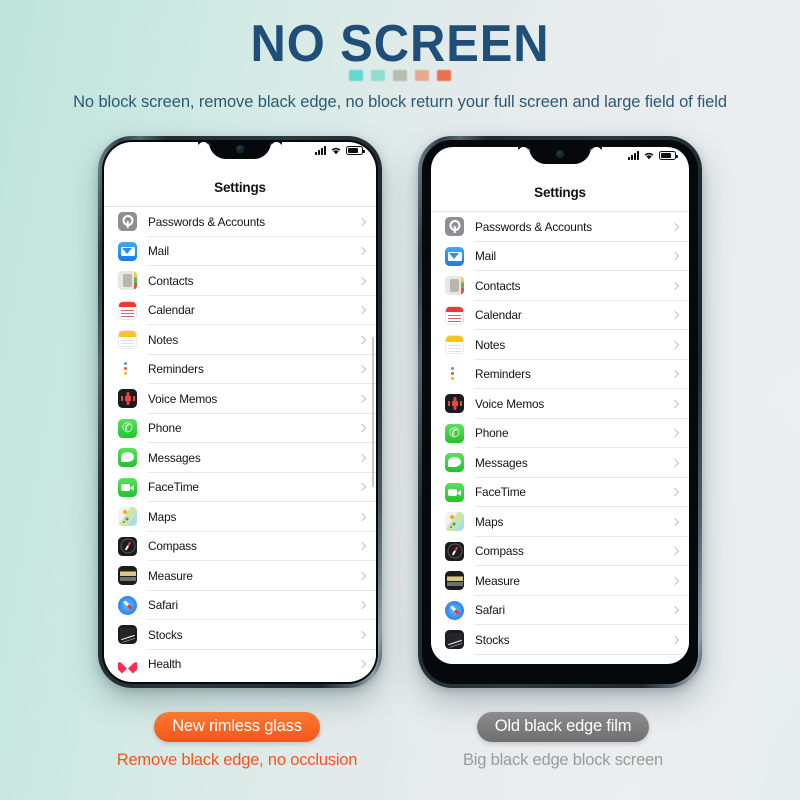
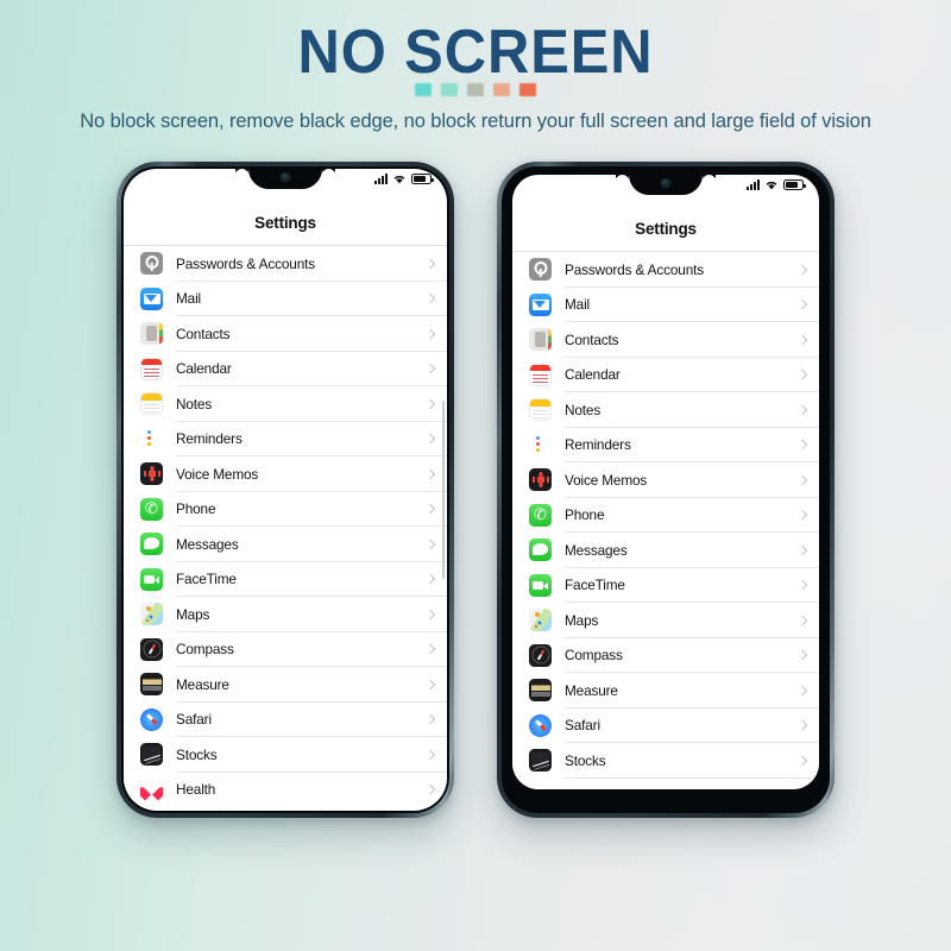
  NO SCREEN
- No block screen, remove black edge, no block return your full screen and large field of field
+ No block screen, remove black edge, no block return your full screen and large field of vision
  Settings
  Passwords & Accounts
  Mail
  Contacts
  Calendar
  Notes
  Reminders
  Voice Memos
  Phone
  Messages
  FaceTime
  Maps
  Compass
  Measure
  Safari
  Stocks
  Health
  Settings
  Passwords & Accounts
  Mail
  Contacts
  Calendar
  Notes
  Reminders
  Voice Memos
  Phone
  Messages
  FaceTime
  Maps
  Compass
  Measure
  Safari
  Stocks
- New rimless glass
- Remove black edge, no occlusion
- Old black edge film
- Big black edge block screen
